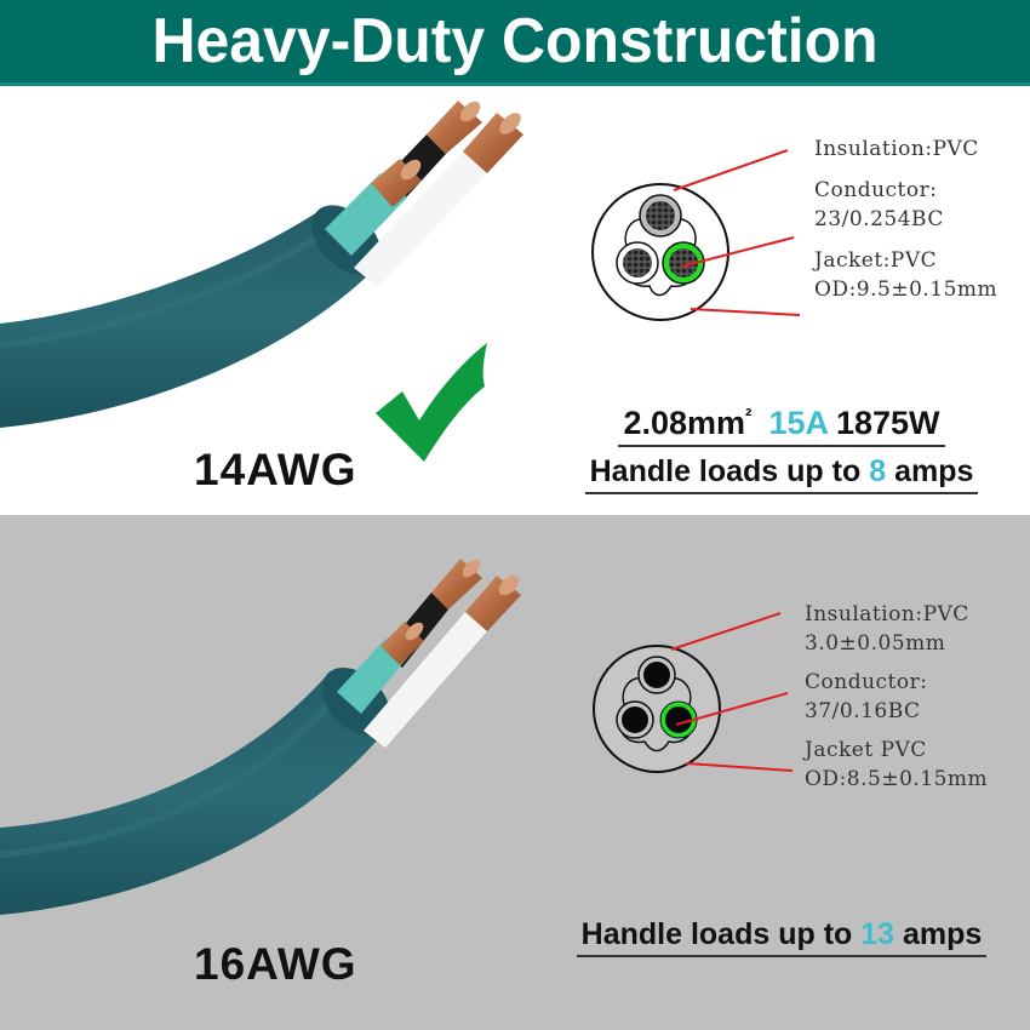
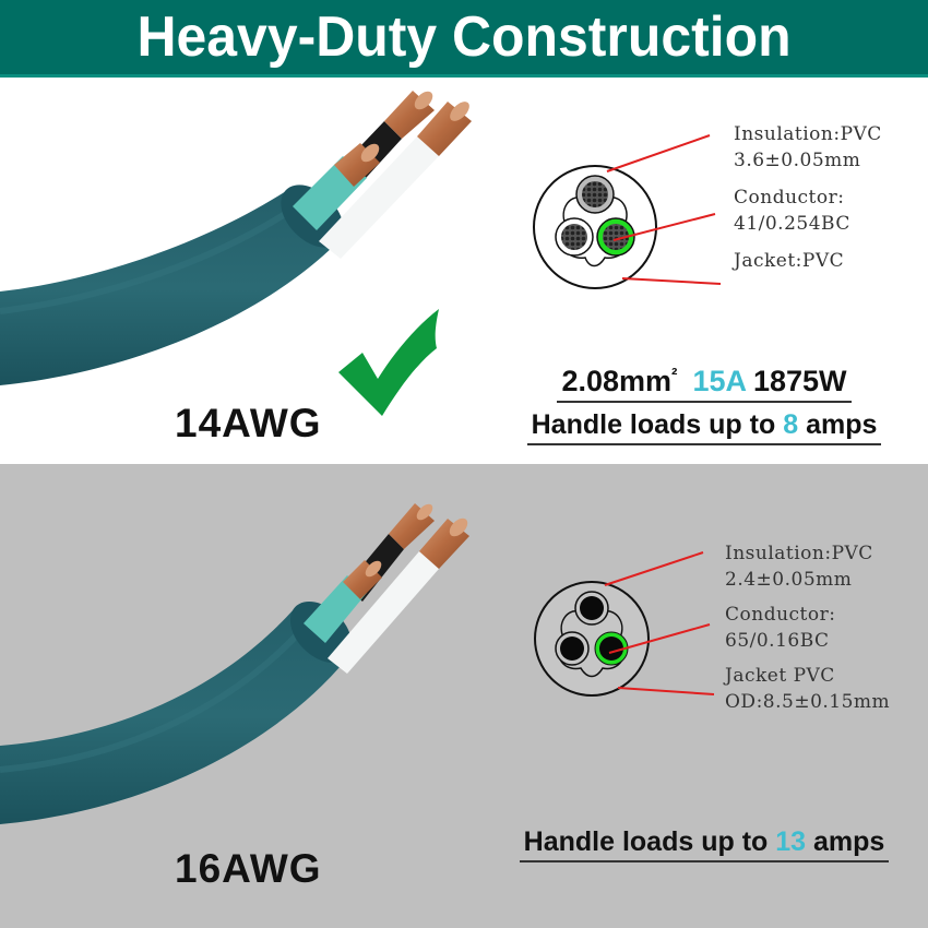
  Heavy-Duty Construction
  14AWG
  Insulation:PVC
+ 3.6±0.05mm
  Conductor:
- 23/0.254BC
+ 41/0.254BC
  Jacket:PVC
- OD:9.5±0.15mm
  2.08mm² 15A 1875W
  Handle loads up to 8 amps
  16AWG
  Insulation:PVC
- 3.0±0.05mm
+ 2.4±0.05mm
  Conductor:
- 37/0.16BC
+ 65/0.16BC
  Jacket PVC
  OD:8.5±0.15mm
  Handle loads up to 13 amps
